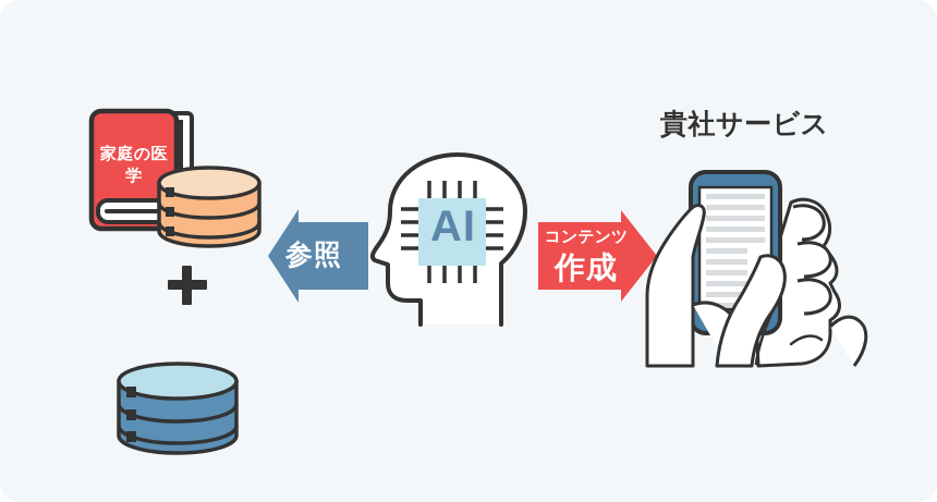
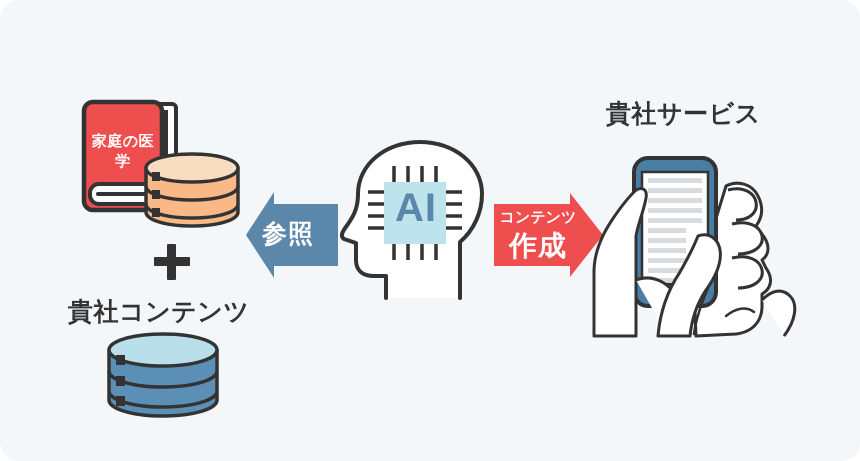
+ 貴社コンテンツ
  貴社サービス
  家庭の医学
  参照
  コンテンツ
  作成
  AI
